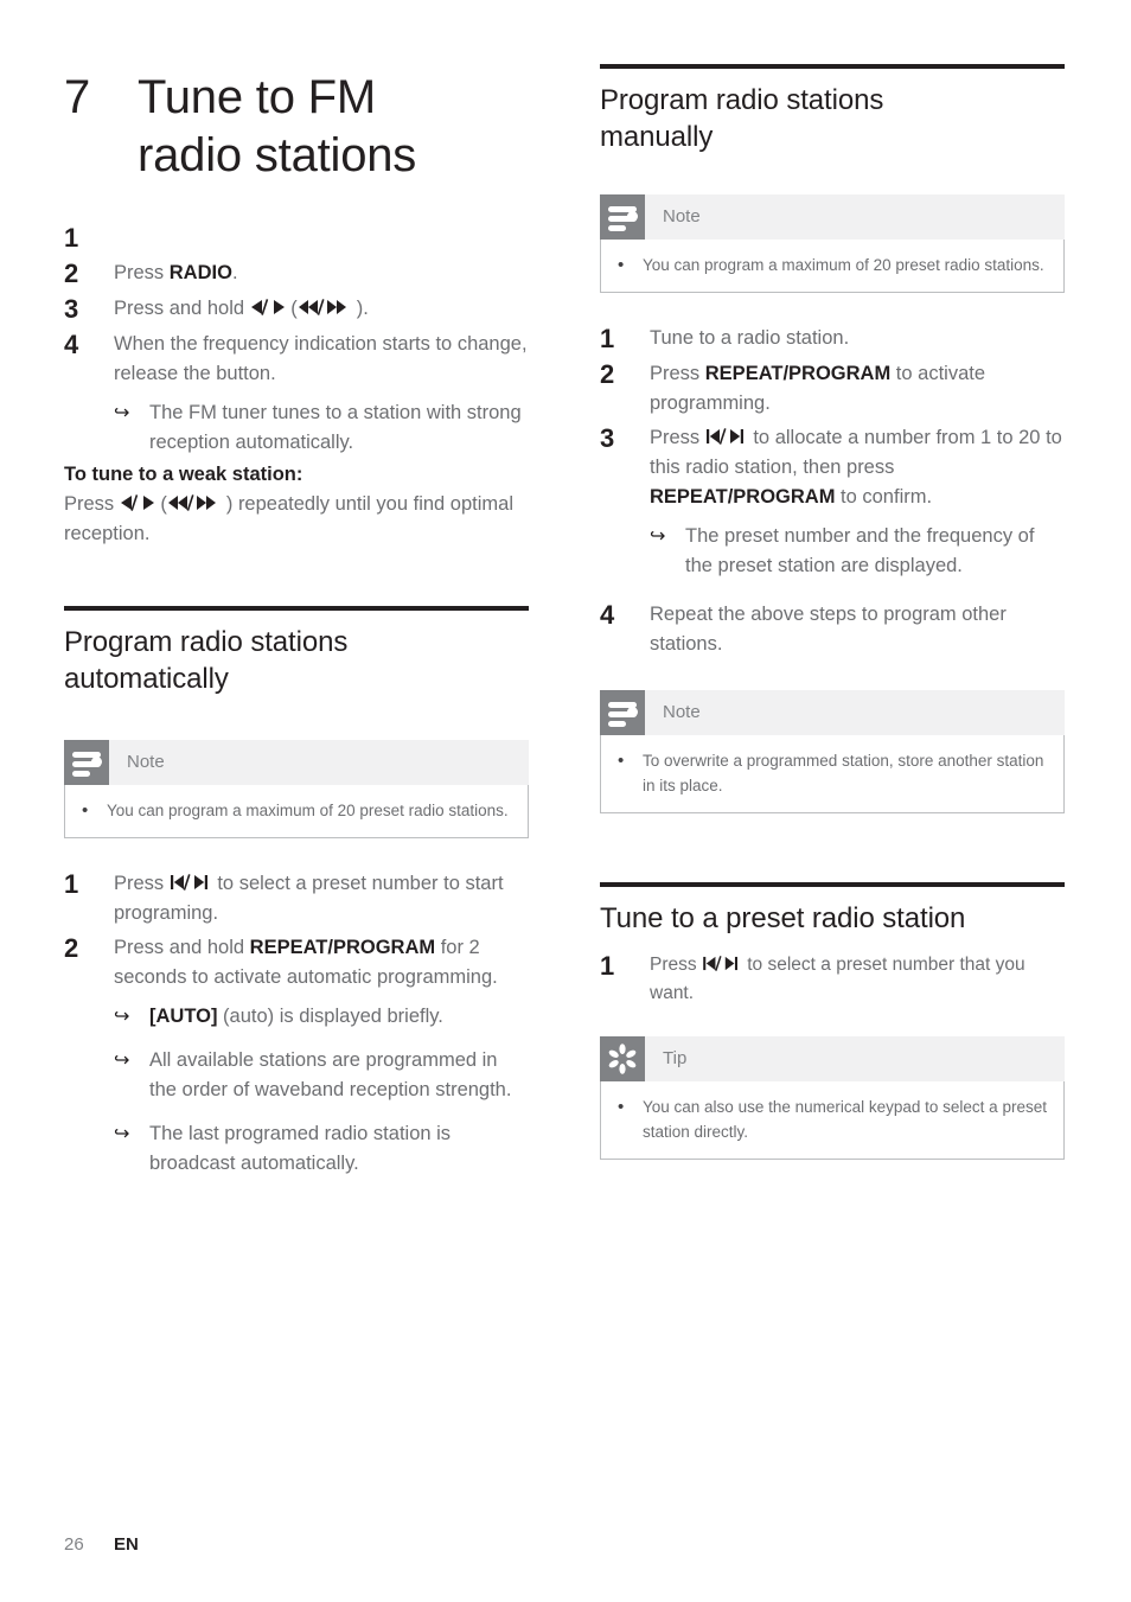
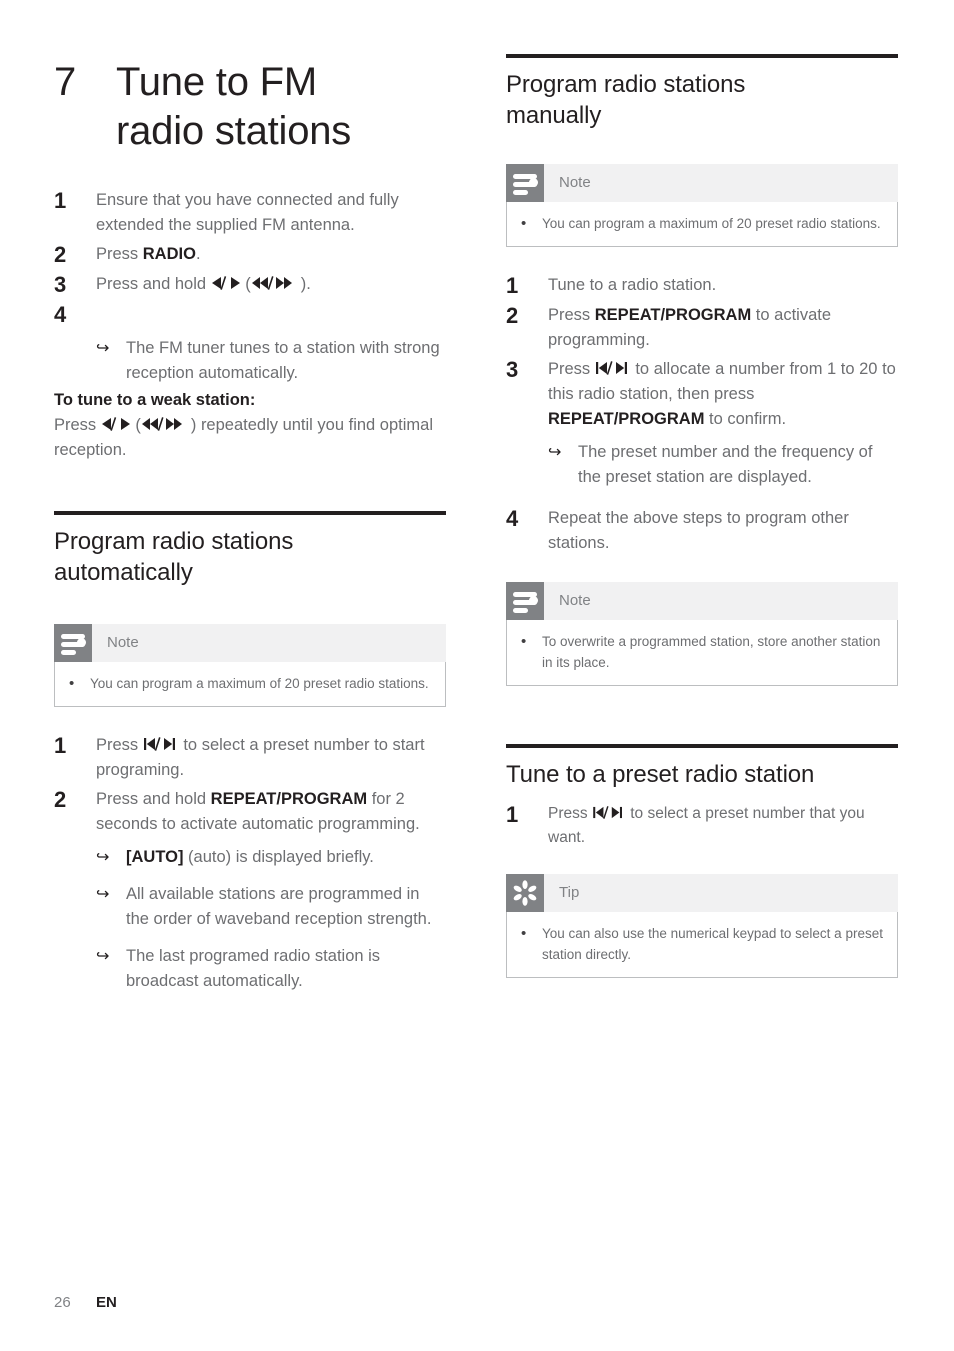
  7
  Tune to FM
  radio stations
  1
+ Ensure that you have connected and fully extended the supplied FM antenna.
  2
  Press RADIO.
  3
  Press and hold ( ).
  4
- When the frequency indication starts to change, release the button.
  ↪
  The FM tuner tunes to a station with strong reception automatically.
  To tune to a weak station:
  Press ( ) repeatedly until you find optimal reception.
  Program radio stations
  automatically
  Note
  •
  You can program a maximum of 20 preset radio stations.
  1
  Press to select a preset number to start programing.
  2
  Press and hold REPEAT/PROGRAM for 2 seconds to activate automatic programming.
  ↪
  [AUTO] (auto) is displayed briefly.
  ↪
  All available stations are programmed in the order of waveband reception strength.
  ↪
  The last programed radio station is broadcast automatically.
  Program radio stations
  manually
  Note
  •
  You can program a maximum of 20 preset radio stations.
  1
  Tune to a radio station.
  2
  Press REPEAT/PROGRAM to activate programming.
  3
  Press to allocate a number from 1 to 20 to this radio station, then press REPEAT/PROGRAM to confirm.
  ↪
  The preset number and the frequency of the preset station are displayed.
  4
  Repeat the above steps to program other stations.
  Note
  •
  To overwrite a programmed station, store another station in its place.
  Tune to a preset radio station
  1
  Press to select a preset number that you want.
  Tip
  •
  You can also use the numerical keypad to select a preset station directly.
  26
  EN
